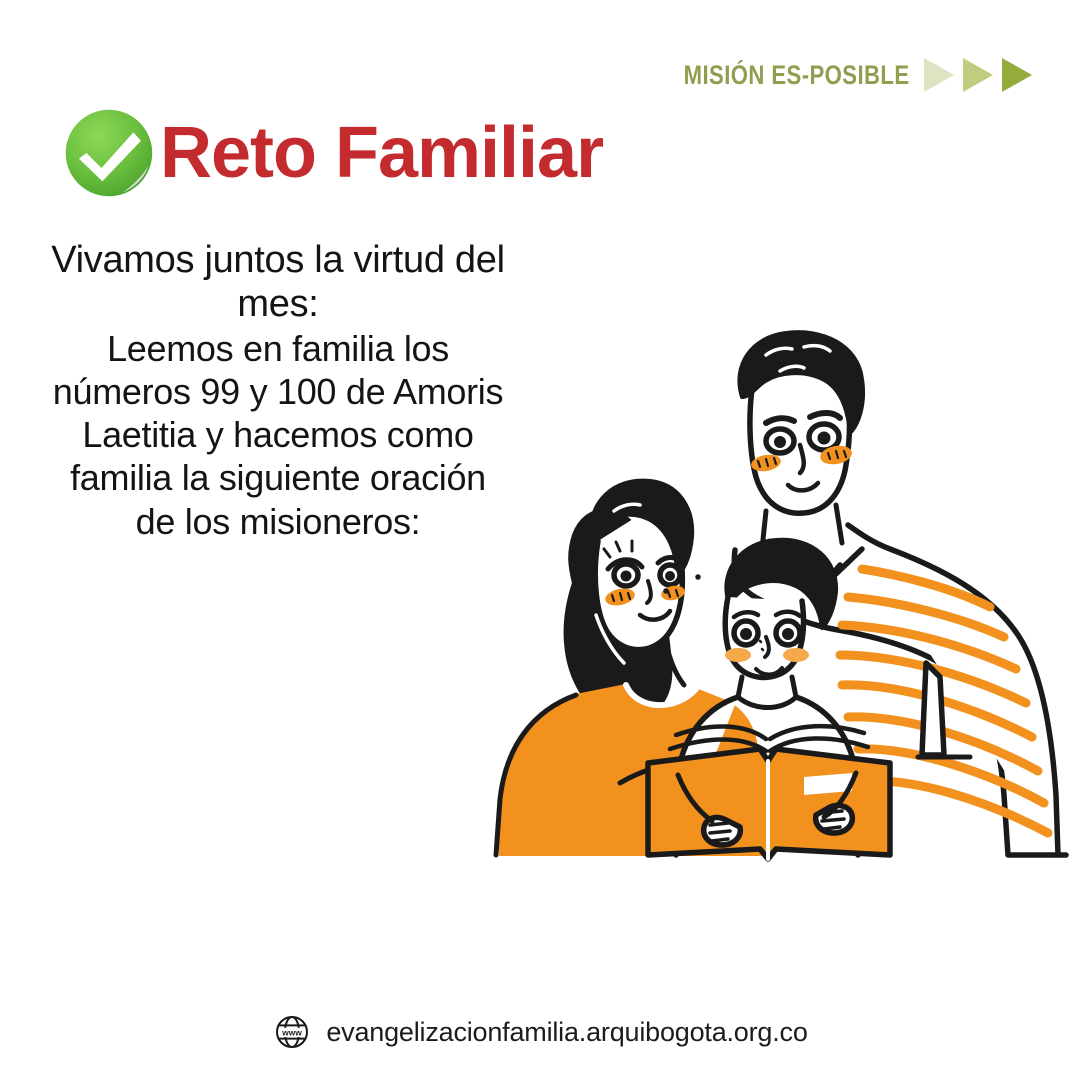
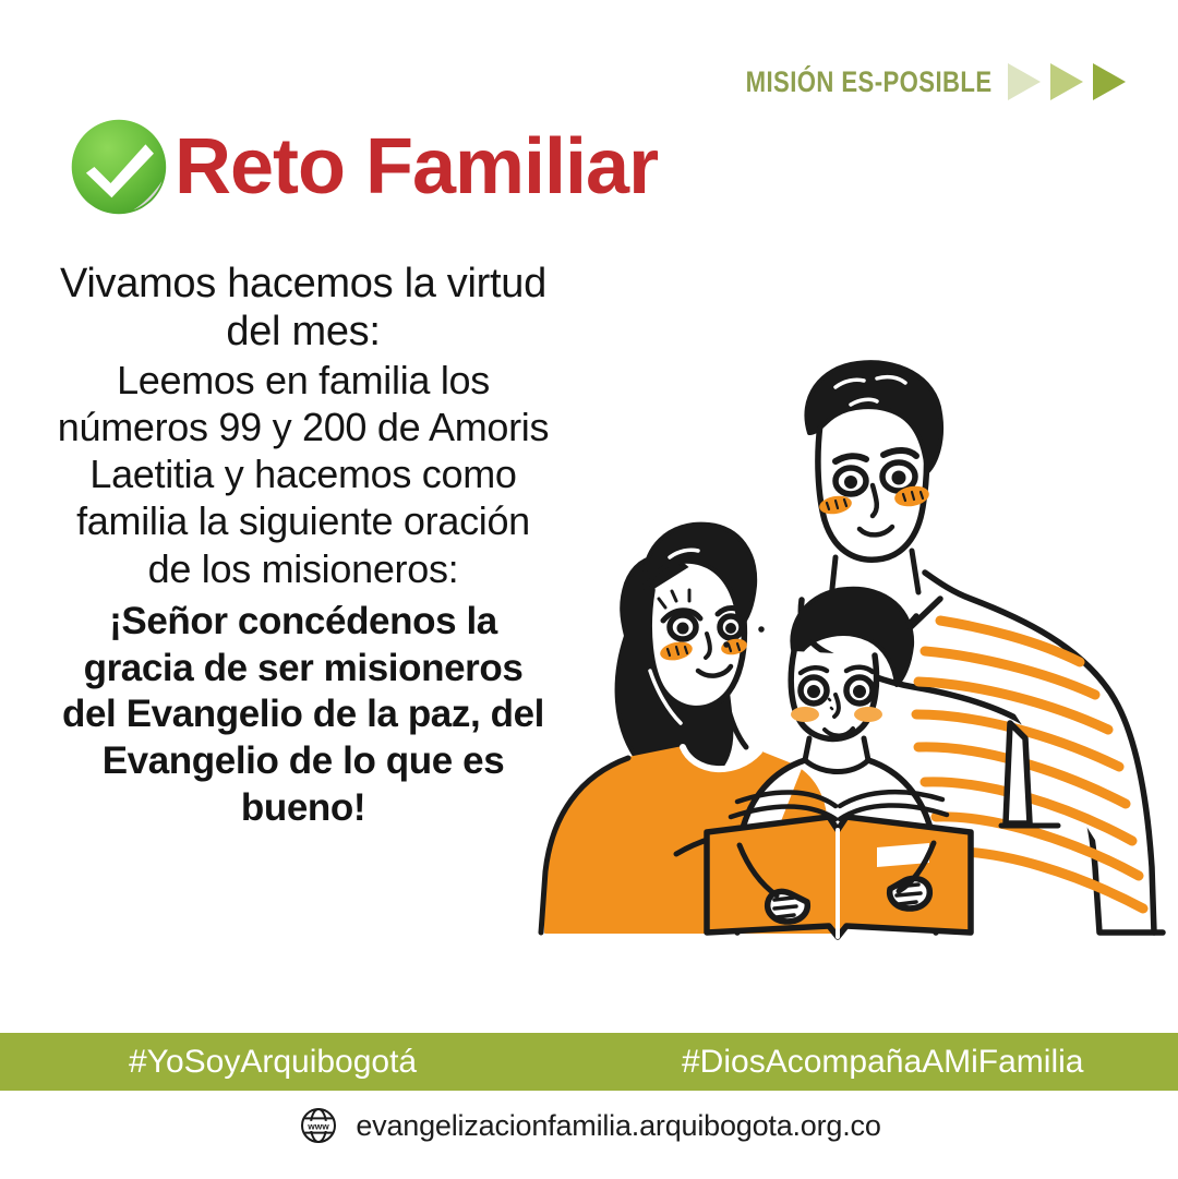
  MISIÓN ES-POSIBLE
  Reto Familiar
- Vivamos juntos la virtud del mes:
+ Vivamos hacemos la virtud del mes:
- Leemos en familia los números 99 y 100 de Amoris Laetitia y hacemos como familia la siguiente oración de los misioneros:
+ Leemos en familia los números 99 y 200 de Amoris Laetitia y hacemos como familia la siguiente oración de los misioneros:
+ ¡Señor concédenos la gracia de ser misioneros del Evangelio de la paz, del Evangelio de lo que es bueno!
+ #YoSoyArquibogotá
+ #DiosAcompañaAMiFamilia
  www
  evangelizacionfamilia.arquibogota.org.co
